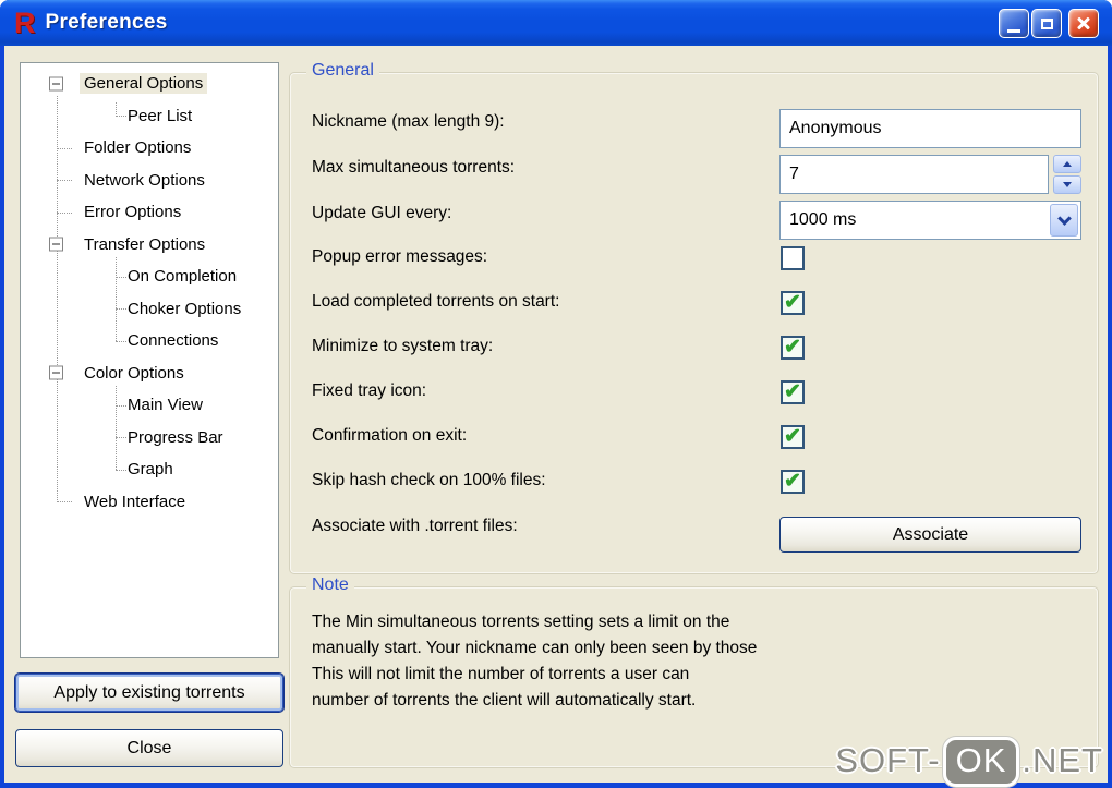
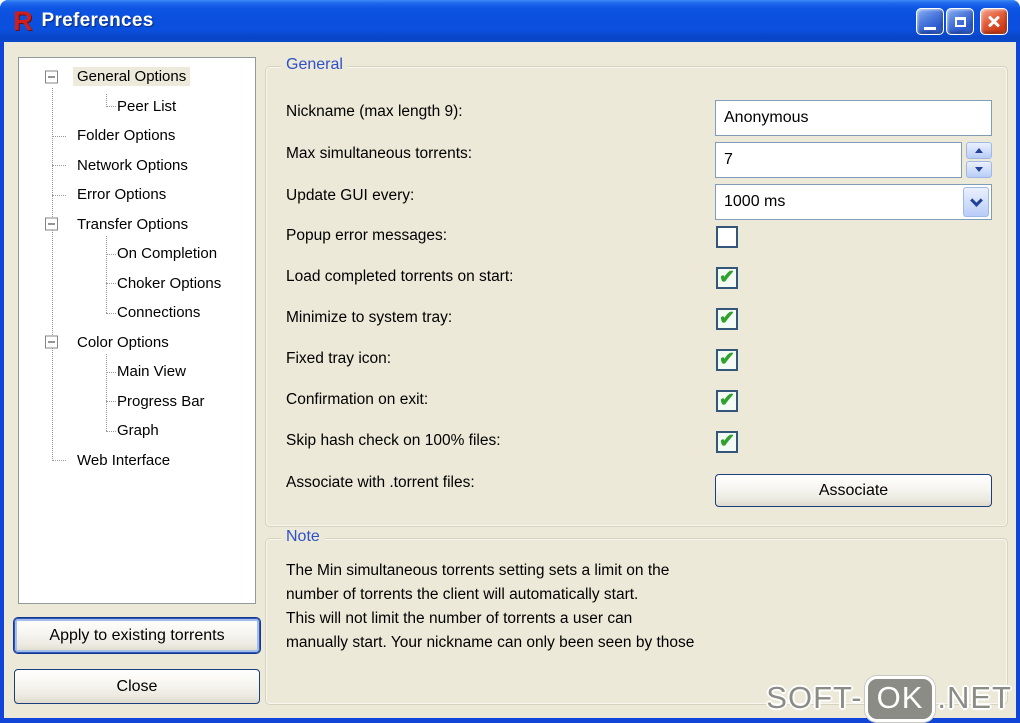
  R
  Preferences
  General Options
  Peer List
  Folder Options
  Network Options
  Error Options
  Transfer Options
  On Completion
  Choker Options
  Connections
  Color Options
  Main View
  Progress Bar
  Graph
  Web Interface
  Apply to existing torrents
  Close
  General
  Nickname (max length 9):
  Anonymous
  Max simultaneous torrents:
  7
  Update GUI every:
  1000 ms
  Popup error messages:
  Load completed torrents on start:
  Minimize to system tray:
  Fixed tray icon:
  Confirmation on exit:
  Skip hash check on 100% files:
  Associate with .torrent files:
  Associate
  Note
  The Min simultaneous torrents setting sets a limit on the
- manually start. Your nickname can only been seen by those
+ number of torrents the client will automatically start.
  This will not limit the number of torrents a user can
- number of torrents the client will automatically start.
+ manually start. Your nickname can only been seen by those
  SOFT- OK .NET
